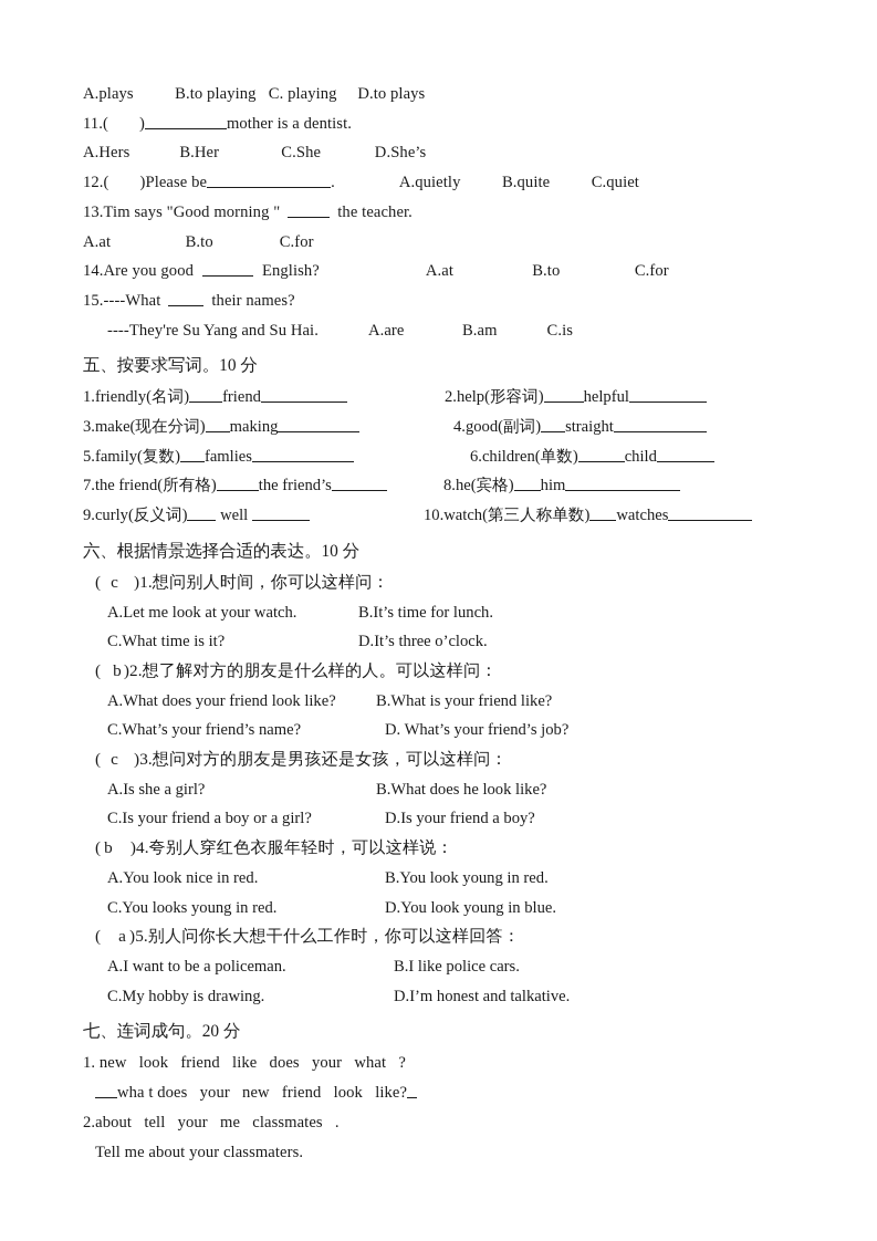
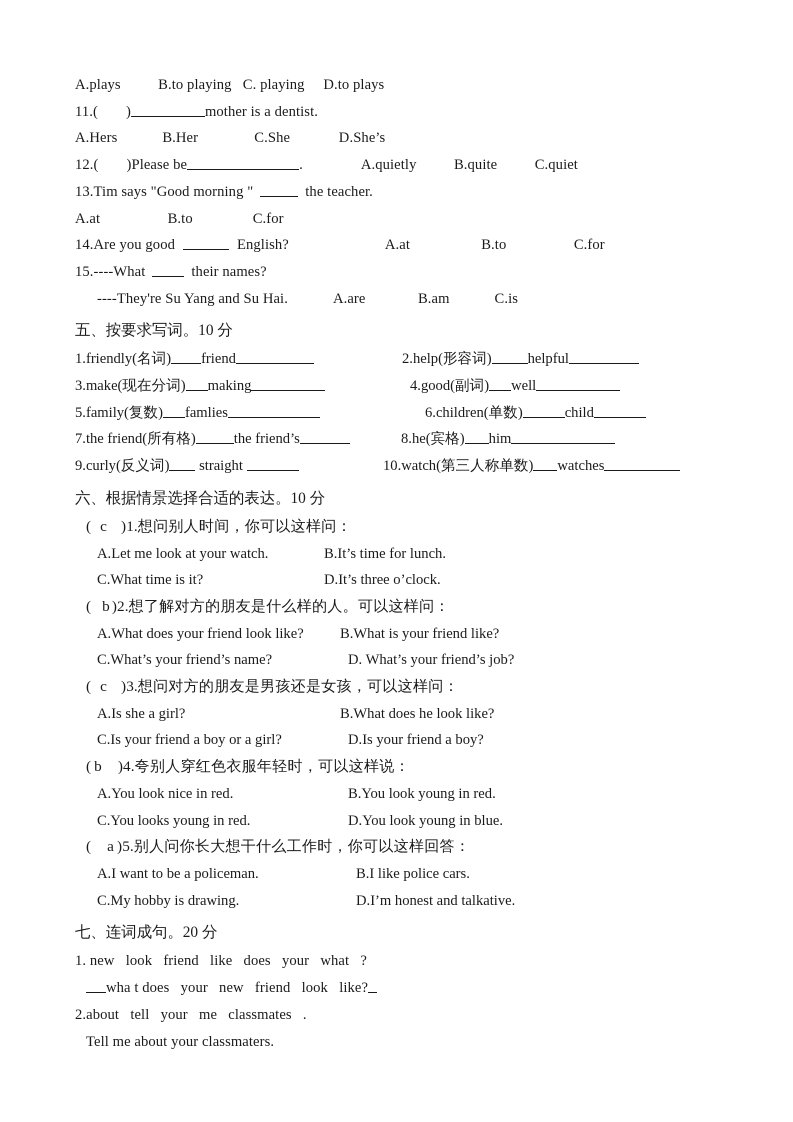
  A.plays B.to playing C. playing D.to plays
  11.( ) mother is a dentist.
  A.Hers B.Her C.She D.She’s
  12.( )Please be . A.quietly B.quite C.quiet
  13.Tim says "Good morning " the teacher.
  A.at B.to C.for
  14.Are you good English? A.at B.to C.for
  15.----What their names?
  ----They're Su Yang and Su Hai. A.are B.am C.is
  五、按要求写词。10 分
  1.friendly(名词) friend
  2.help(形容词) helpful
  3.make(现在分词) making
- 4.good(副词) straight
+ 4.good(副词) well
  5.family(复数) famlies
  6.children(单数) child
  7.the friend(所有格) the friend’s
  8.he(宾格) him
- 9.curly(反义词) well
+ 9.curly(反义词) straight
  10.watch(第三人称单数) watches
  六、根据情景选择合适的表达。10 分
  ( c )1.想问别人时间，你可以这样问：
  A.Let me look at your watch.
  B.It’s time for lunch.
  C.What time is it?
  D.It’s three o’clock.
  ( b)2.想了解对方的朋友是什么样的人。可以这样问：
  A.What does your friend look like?
  B.What is your friend like?
  C.What’s your friend’s name?
  D. What’s your friend’s job?
  ( c )3.想问对方的朋友是男孩还是女孩，可以这样问：
  A.Is she a girl?
  B.What does he look like?
  C.Is your friend a boy or a girl?
  D.Is your friend a boy?
  ( b )4.夸别人穿红色衣服年轻时，可以这样说：
  A.You look nice in red.
  B.You look young in red.
  C.You looks young in red.
  D.You look young in blue.
  ( a )5.别人问你长大想干什么工作时，你可以这样回答：
  A.I want to be a policeman.
  B.I like police cars.
  C.My hobby is drawing.
  D.I’m honest and talkative.
  七、连词成句。20 分
  1. new look friend like does your what ?
  wha t does your new friend look like?
  2.about tell your me classmates .
  Tell me about your classmaters.
